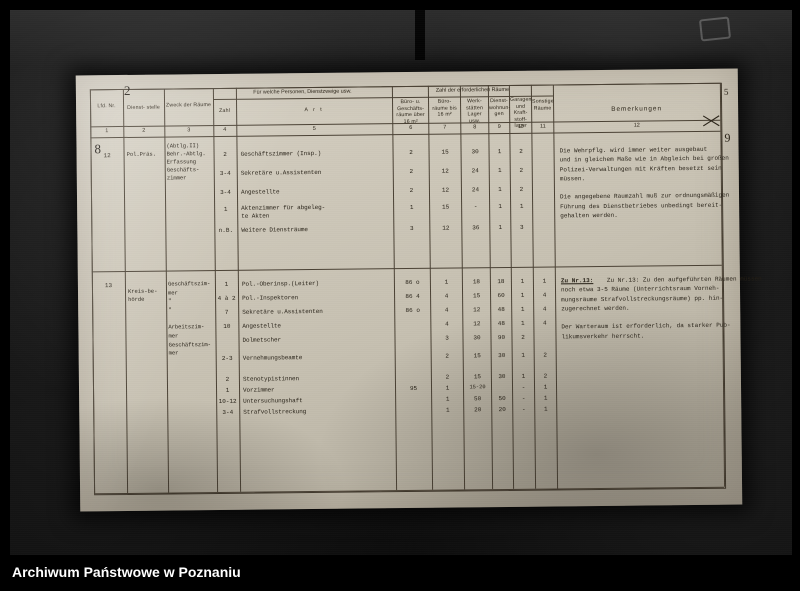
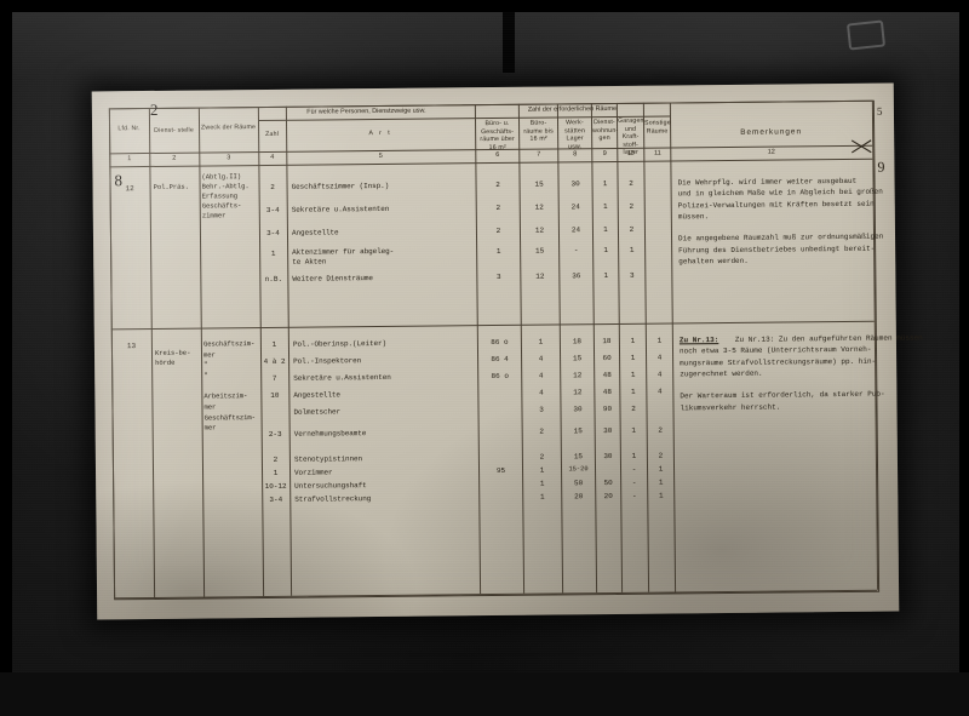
- Archiwum Państwowe w Poznaniu
